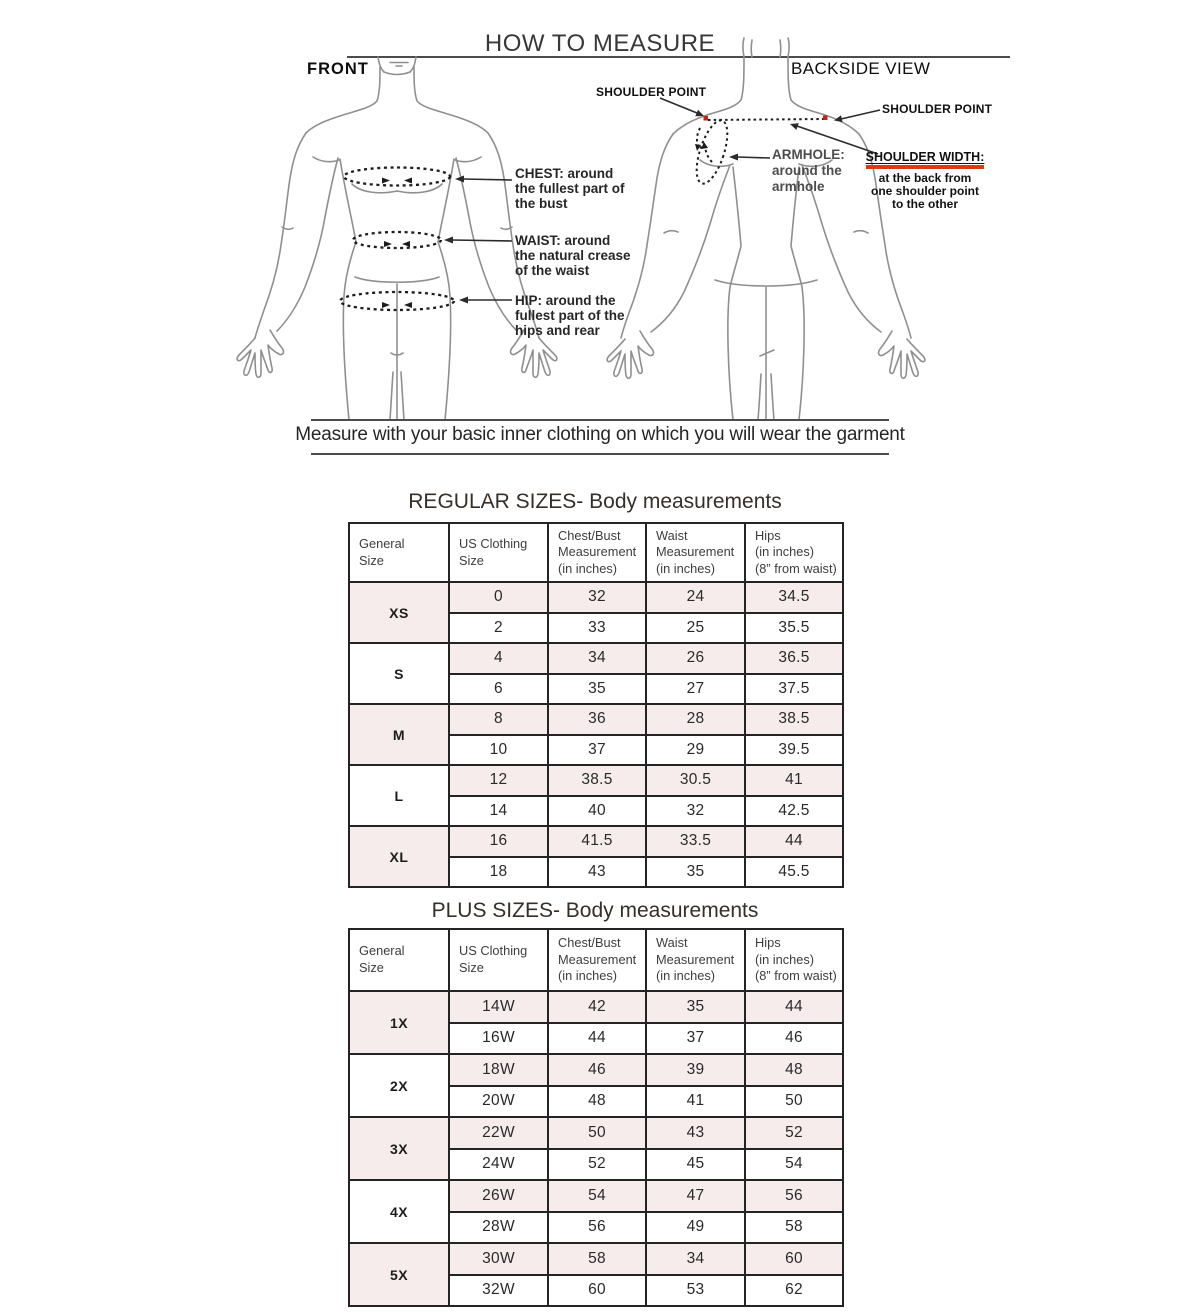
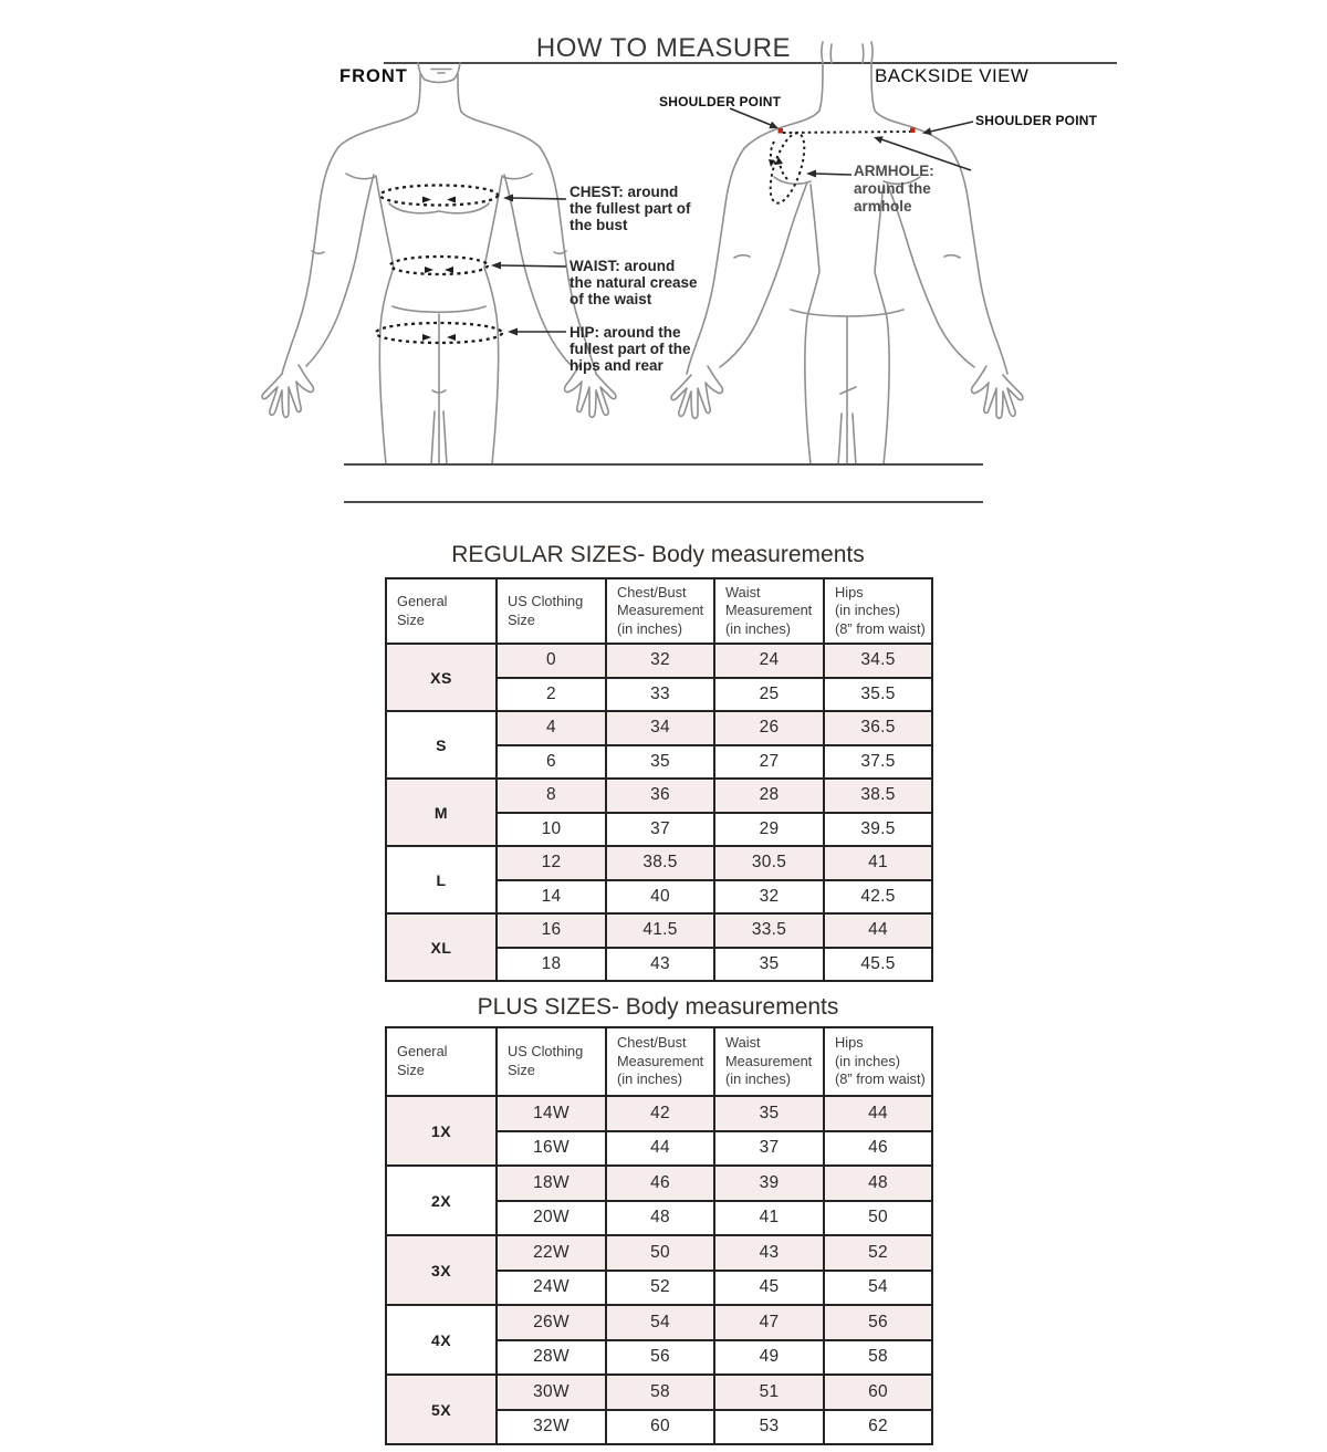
  HOW TO MEASURE
  FRONT
  BACKSIDE VIEW
  CHEST: around
  the fullest part of
  the bust
  WAIST: around
  the natural crease
  of the waist
  HIP: around the
  fullest part of the
  hips and rear
  SHOULDER POINT
  SHOULDER POINT
  ARMHOLE:
  around the
  armhole
- SHOULDER WIDTH:
- at the back from
- one shoulder point
- to the other
- Measure with your basic inner clothing on which you will wear the garment
  REGULAR SIZES- Body measurements
  General Size	US Clothing Size	Chest/Bust Measurement (in inches)	Waist Measurement (in inches)	Hips (in inches) (8” from waist)
  XS	0	32	24	34.5
  2	33	25	35.5
  S	4	34	26	36.5
  6	35	27	37.5
  M	8	36	28	38.5
  10	37	29	39.5
  L	12	38.5	30.5	41
  14	40	32	42.5
  XL	16	41.5	33.5	44
  18	43	35	45.5
  PLUS SIZES- Body measurements
  General Size	US Clothing Size	Chest/Bust Measurement (in inches)	Waist Measurement (in inches)	Hips (in inches) (8” from waist)
  1X	14W	42	35	44
  16W	44	37	46
  2X	18W	46	39	48
  20W	48	41	50
  3X	22W	50	43	52
  24W	52	45	54
  4X	26W	54	47	56
  28W	56	49	58
- 5X	30W	58	34	60
+ 5X	30W	58	51	60
  32W	60	53	62
